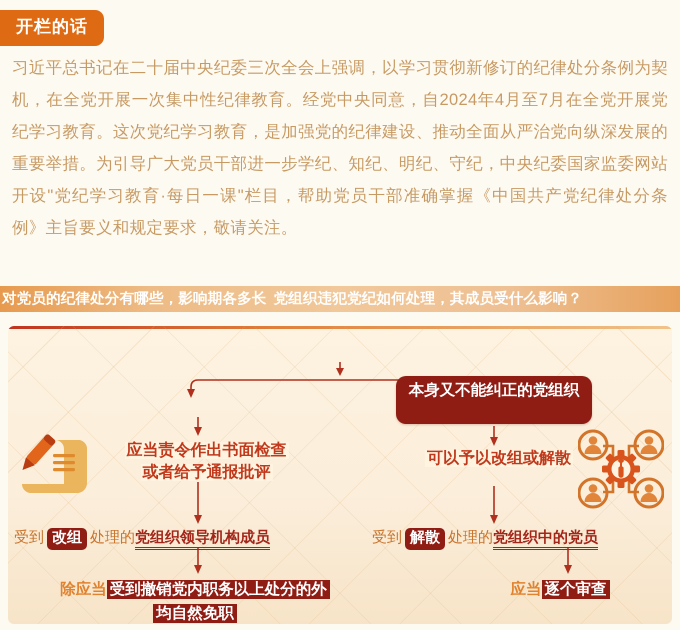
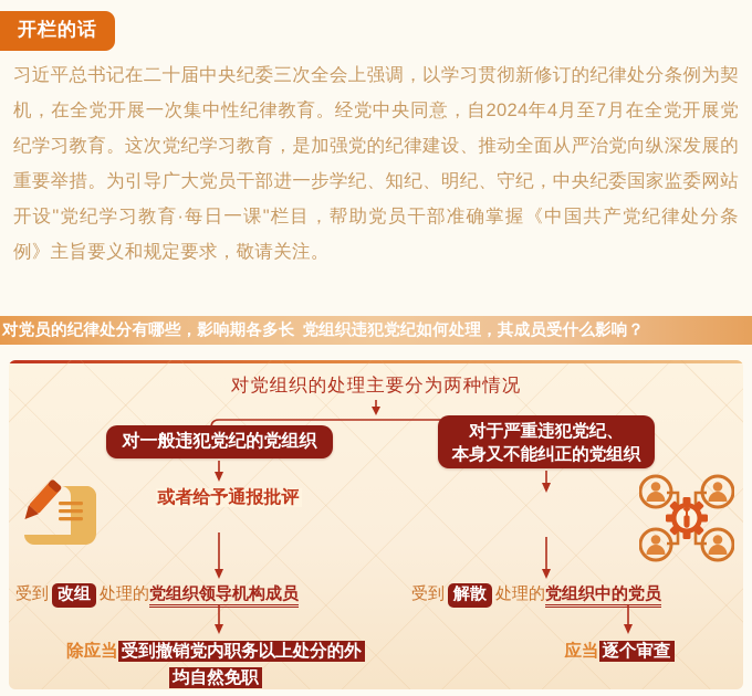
  开栏的话
  习近平总书记在二十届中央纪委三次全会上强调，以学习贯彻新修订的纪律处分条例为契机，在全党开展一次集中性纪律教育。经党中央同意，自2024年4月至7月在全党开展党纪学习教育。这次党纪学习教育，是加强党的纪律建设、推动全面从严治党向纵深发展的重要举措。为引导广大党员干部进一步学纪、知纪、明纪、守纪，中央纪委国家监委网站开设"党纪学习教育·每日一课"栏目，帮助党员干部准确掌握《中国共产党纪律处分条例》主旨要义和规定要求，敬请关注。
  对党员的纪律处分有哪些，影响期各多长 党组织违犯党纪如何处理，其成员受什么影响？
+ 对党组织的处理主要分为两种情况
+ 对一般违犯党纪的党组织
+ 对于严重违犯党纪、
  本身又不能纠正的党组织
- 应当责令作出书面检查
  或者给予通报批评
- 可以予以改组或解散
  受到 改组 处理的党组织领导机构成员
  受到 解散 处理的党组织中的党员
  除应当 受到撤销党内职务以上处分的外
  均自然免职
  应当 逐个审查
